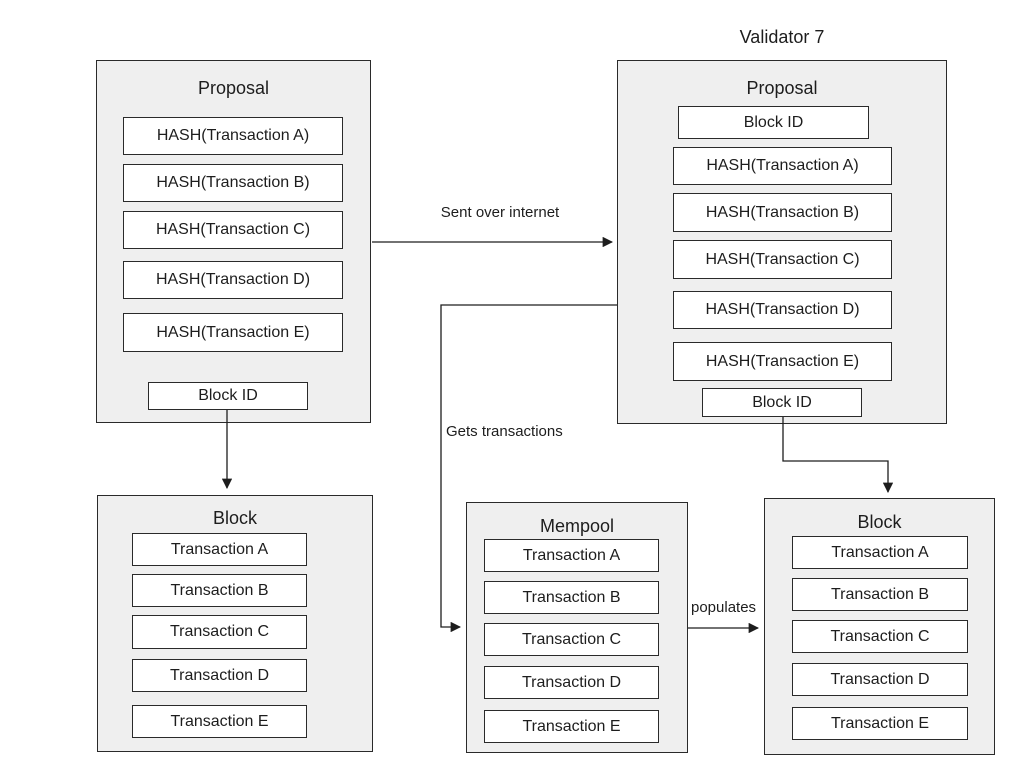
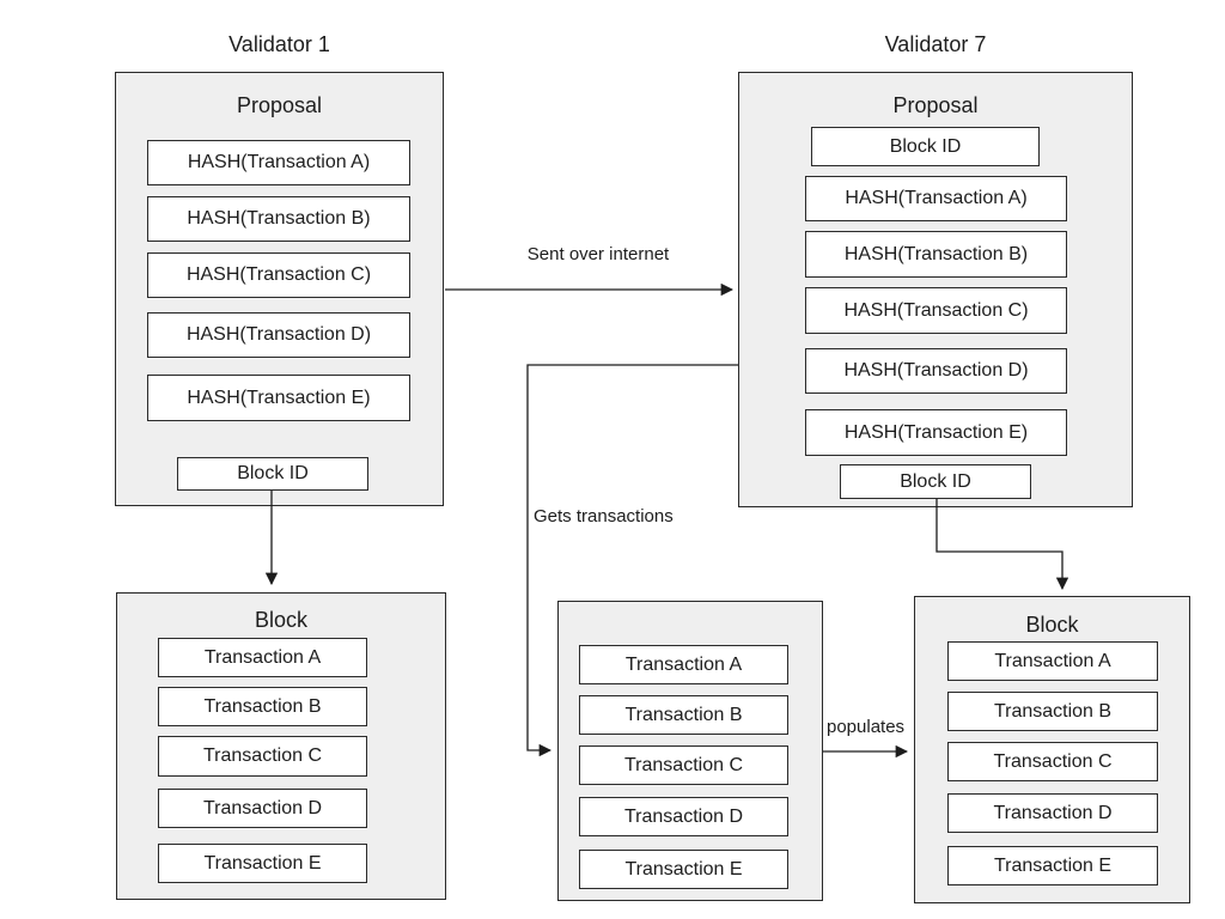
+ Validator 1
  Proposal
  HASH(Transaction A)
  HASH(Transaction B)
  HASH(Transaction C)
  HASH(Transaction D)
  HASH(Transaction E)
  Block ID
  Validator 7
  Proposal
  Block ID
  HASH(Transaction A)
  HASH(Transaction B)
  HASH(Transaction C)
  HASH(Transaction D)
  HASH(Transaction E)
  Block ID
  Block
  Transaction A
  Transaction B
  Transaction C
  Transaction D
  Transaction E
- Mempool
  Transaction A
  Transaction B
  Transaction C
  Transaction D
  Transaction E
  Block
  Transaction A
  Transaction B
  Transaction C
  Transaction D
  Transaction E
  Sent over internet
  Gets transactions
  populates
